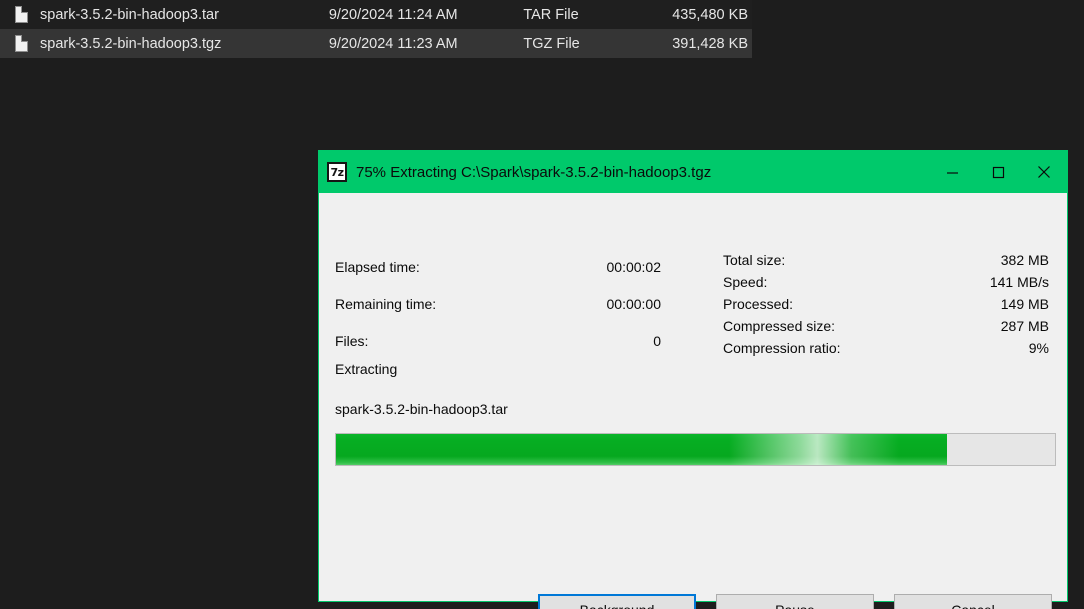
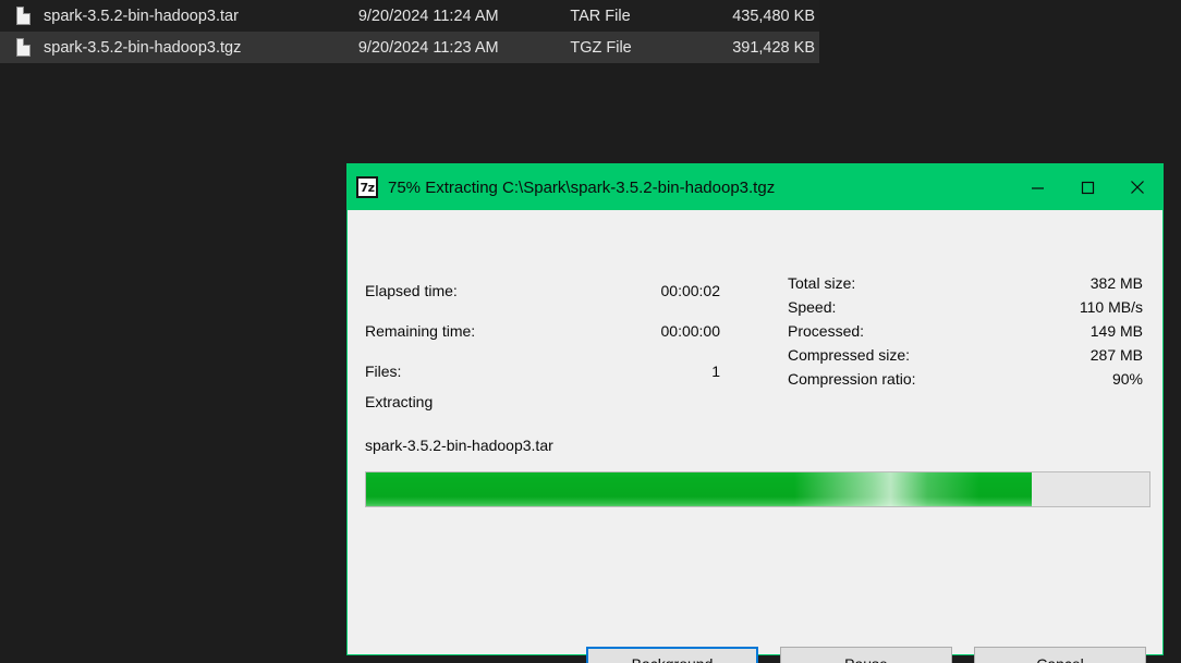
  spark-3.5.2-bin-hadoop3.tar
  9/20/2024 11:24 AM
  TAR File
  435,480 KB
  spark-3.5.2-bin-hadoop3.tgz
  9/20/2024 11:23 AM
  TGZ File
  391,428 KB
  7z
  75% Extracting C:\Spark\spark-3.5.2-bin-hadoop3.tgz
  Elapsed time:	00:00:02
  Remaining time:	00:00:00
- Files:	0
+ Files:	1
  Total size:	382 MB
- Speed:	141 MB/s
+ Speed:	110 MB/s
  Processed:	149 MB
  Compressed size:	287 MB
- Compression ratio:	9%
+ Compression ratio:	90%
  Extracting
  spark-3.5.2-bin-hadoop3.tar
